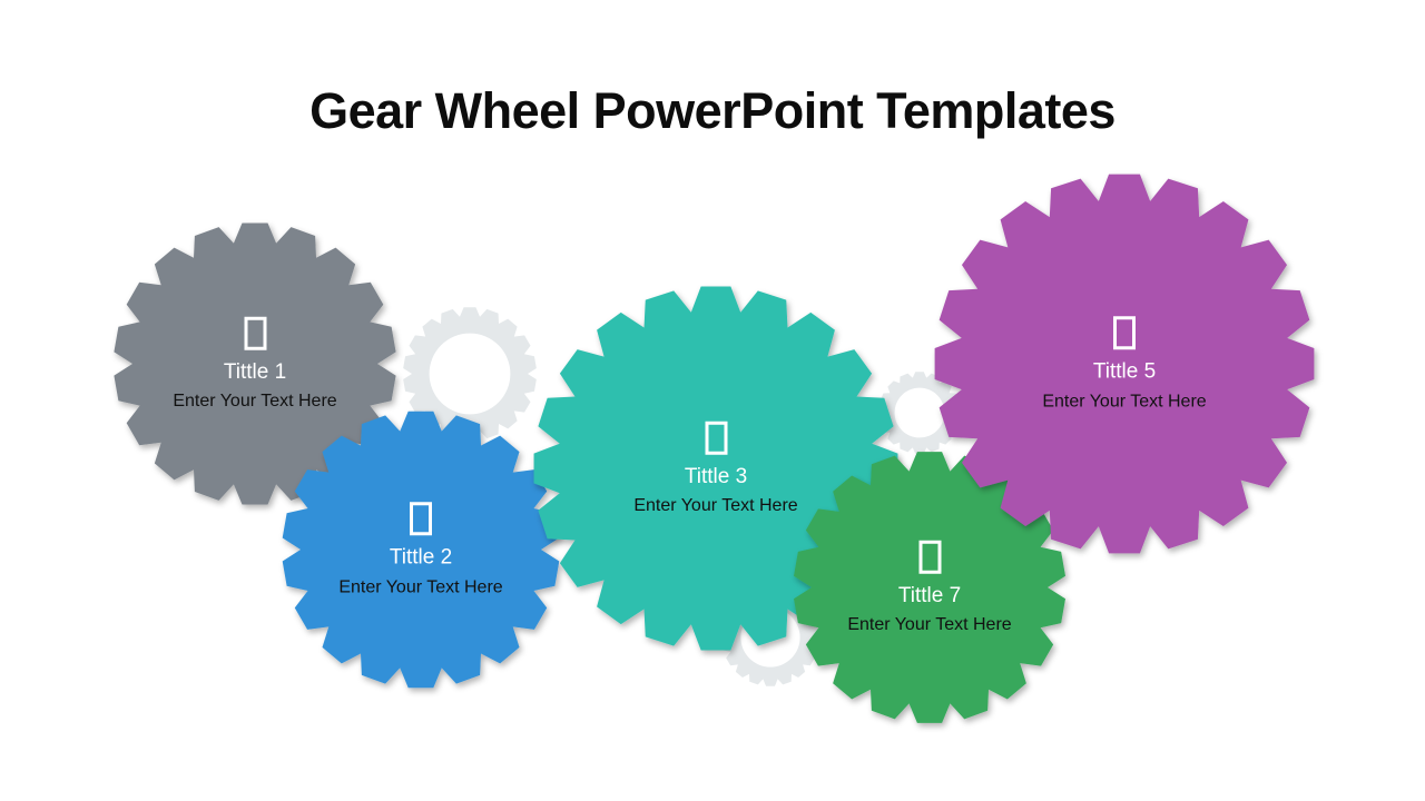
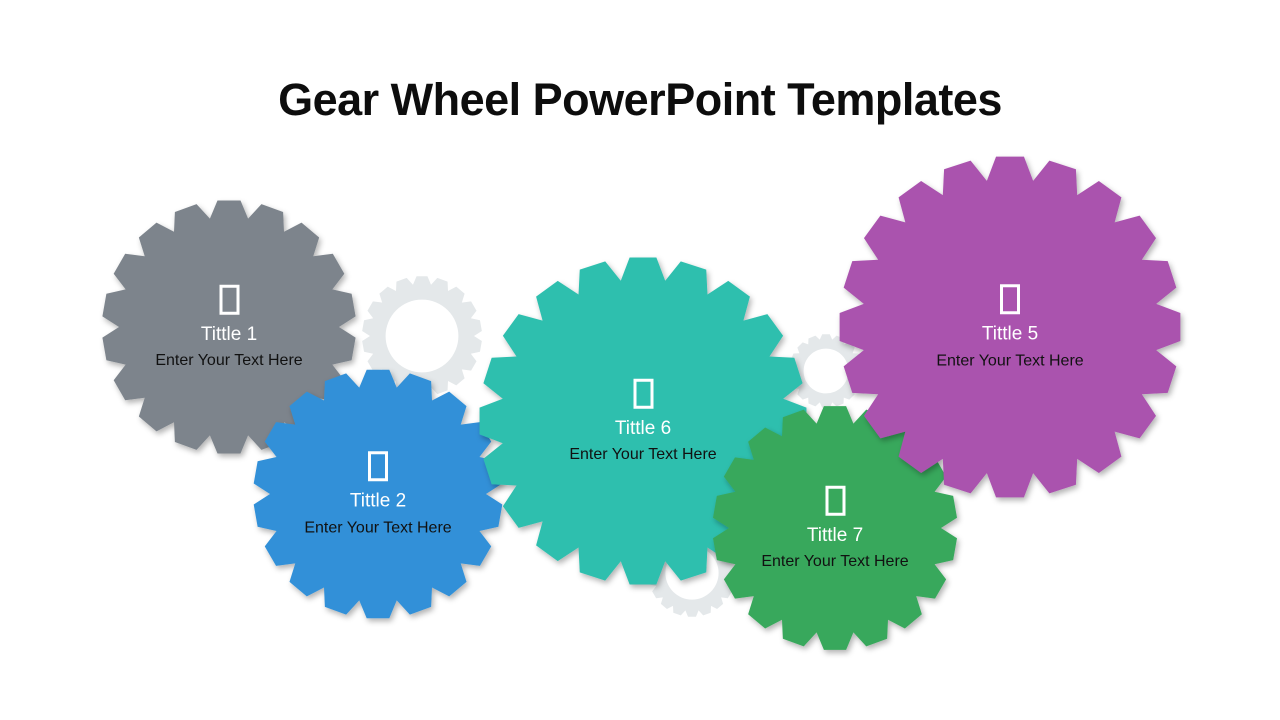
  Gear Wheel PowerPoint Templates
  Tittle 1
  Enter Your Text Here
  Tittle 2
  Enter Your Text Here
- Tittle 3
+ Tittle 6
  Enter Your Text Here
  Tittle 7
  Enter Your Text Here
  Tittle 5
  Enter Your Text Here
